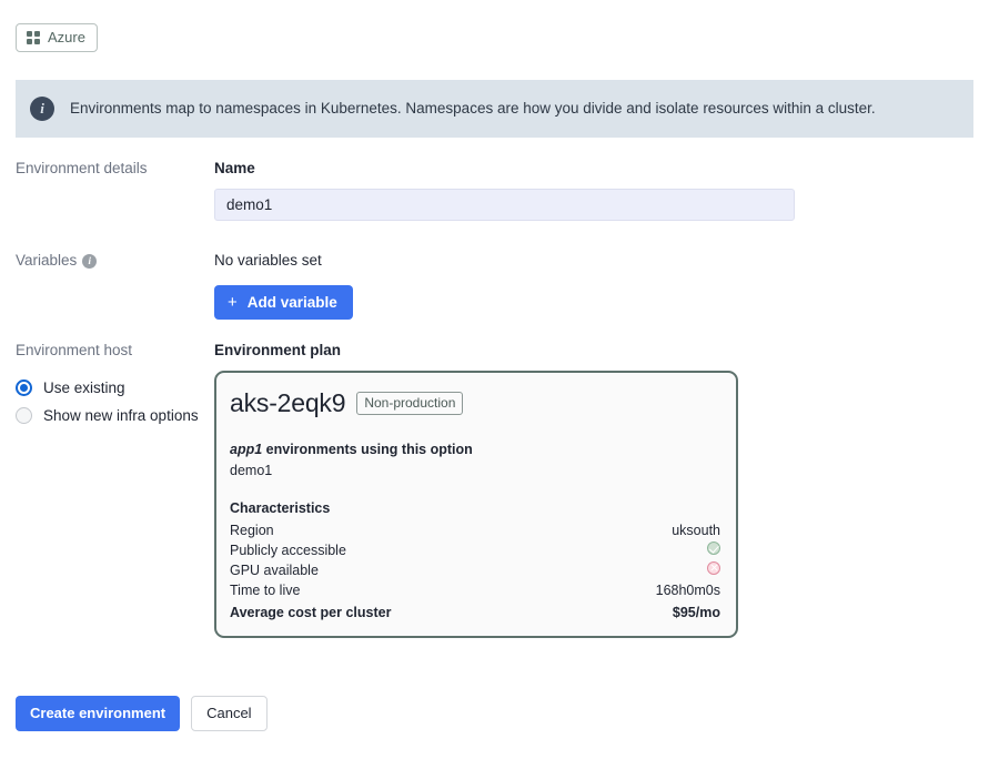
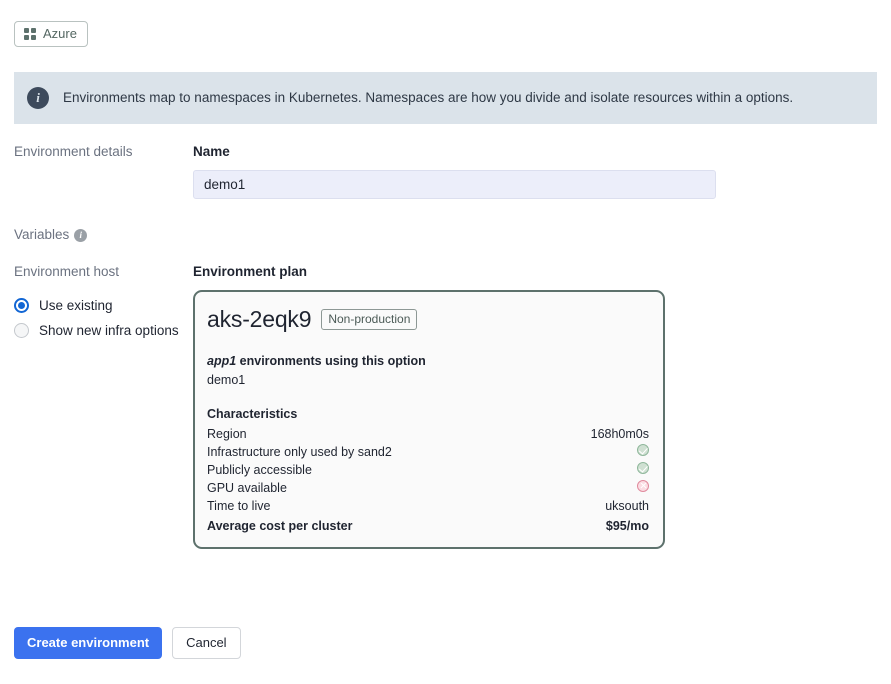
  Azure
  i
- Environments map to namespaces in Kubernetes. Namespaces are how you divide and isolate resources within a cluster.
+ Environments map to namespaces in Kubernetes. Namespaces are how you divide and isolate resources within a options.
  Environment details
  Name
  demo1
  Variables
  i
- No variables set
- +
- Add variable
  Environment host
  Use existing
  Show new infra options
  Environment plan
  aks-2eqk9
  Non-production
  app1 environments using this option
  demo1
  Characteristics
  Region
- uksouth
+ 168h0m0s
+ Infrastructure only used by sand2
  Publicly accessible
  GPU available
  Time to live
- 168h0m0s
+ uksouth
  Average cost per cluster
  $95/mo
  Create environment
  Cancel
